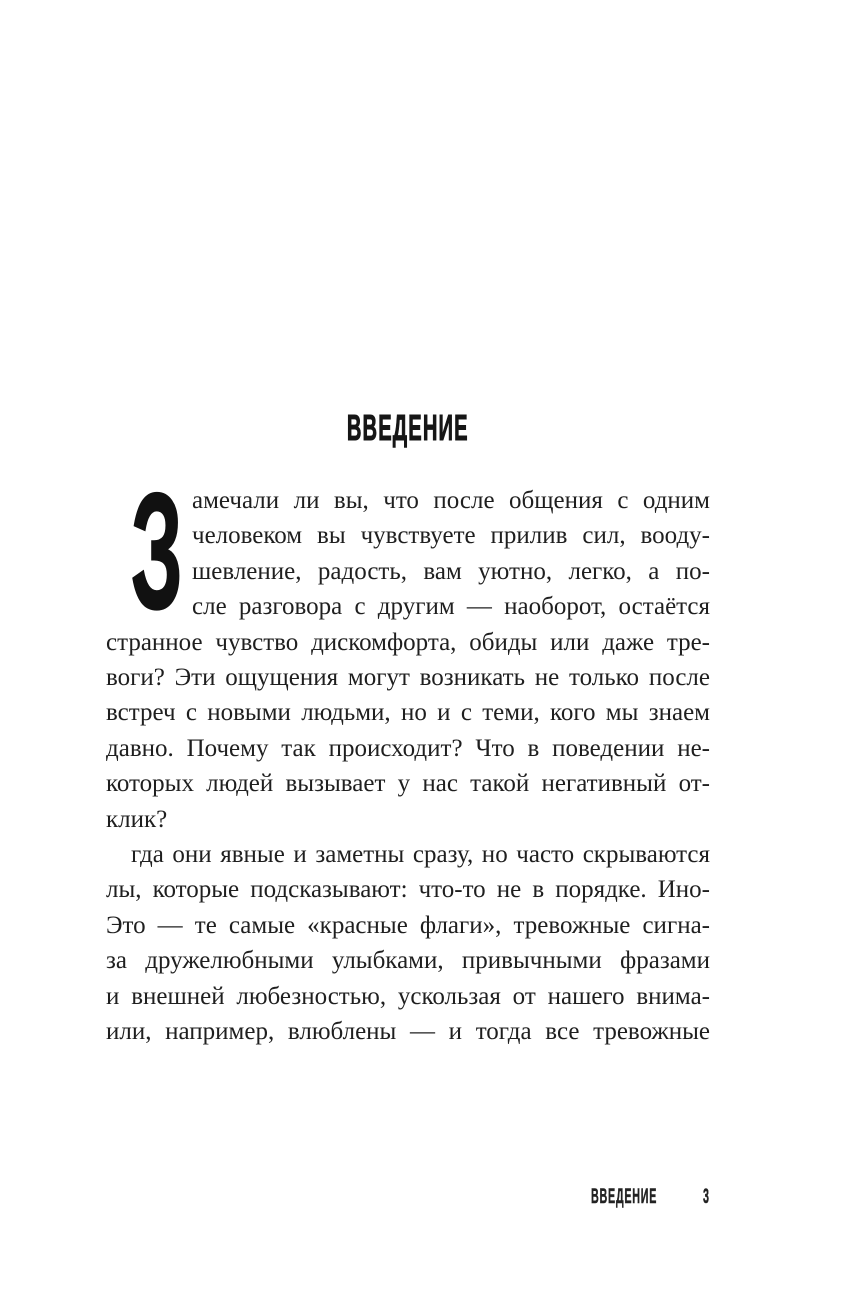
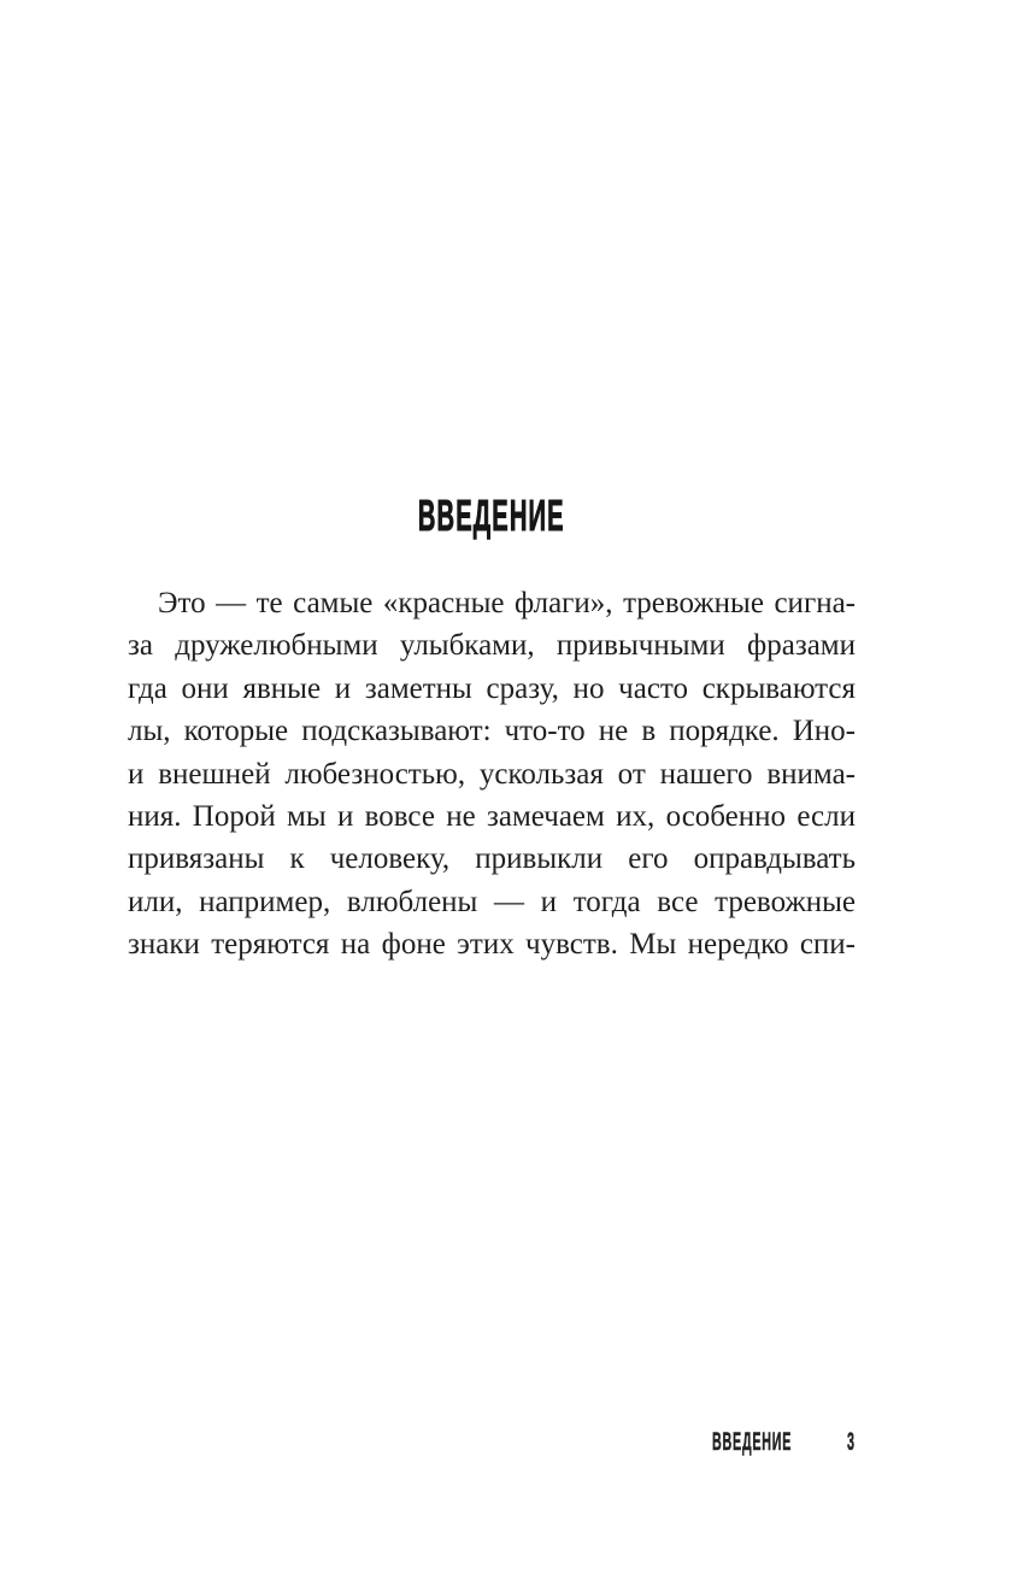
  ВВЕДЕНИЕ
- З
- амечали ли вы, что после общения с одним
- человеком вы чувствуете прилив сил, вооду-
- шевление, радость, вам уютно, легко, а по-
- сле разговора с другим — наоборот, остаётся
- странное чувство дискомфорта, обиды или даже тре-
- воги? Эти ощущения могут возникать не только после
- встреч с новыми людьми, но и с теми, кого мы знаем
- давно. Почему так происходит? Что в поведении не-
- которых людей вызывает у нас такой негативный от-
- клик?
- гда они явные и заметны сразу, но часто скрываются
+ Это — те самые «красные флаги», тревожные сигна-
- лы, которые подсказывают: что-то не в порядке. Ино-
+ за дружелюбными улыбками, привычными фразами
- Это — те самые «красные флаги», тревожные сигна-
+ гда они явные и заметны сразу, но часто скрываются
- за дружелюбными улыбками, привычными фразами
+ лы, которые подсказывают: что-то не в порядке. Ино-
  и внешней любезностью, ускользая от нашего внима-
+ ния. Порой мы и вовсе не замечаем их, особенно если
+ привязаны к человеку, привыкли его оправдывать
  или, например, влюблены — и тогда все тревожные
+ знаки теряются на фоне этих чувств. Мы нередко спи-
  ВВЕДЕНИЕ
  3
